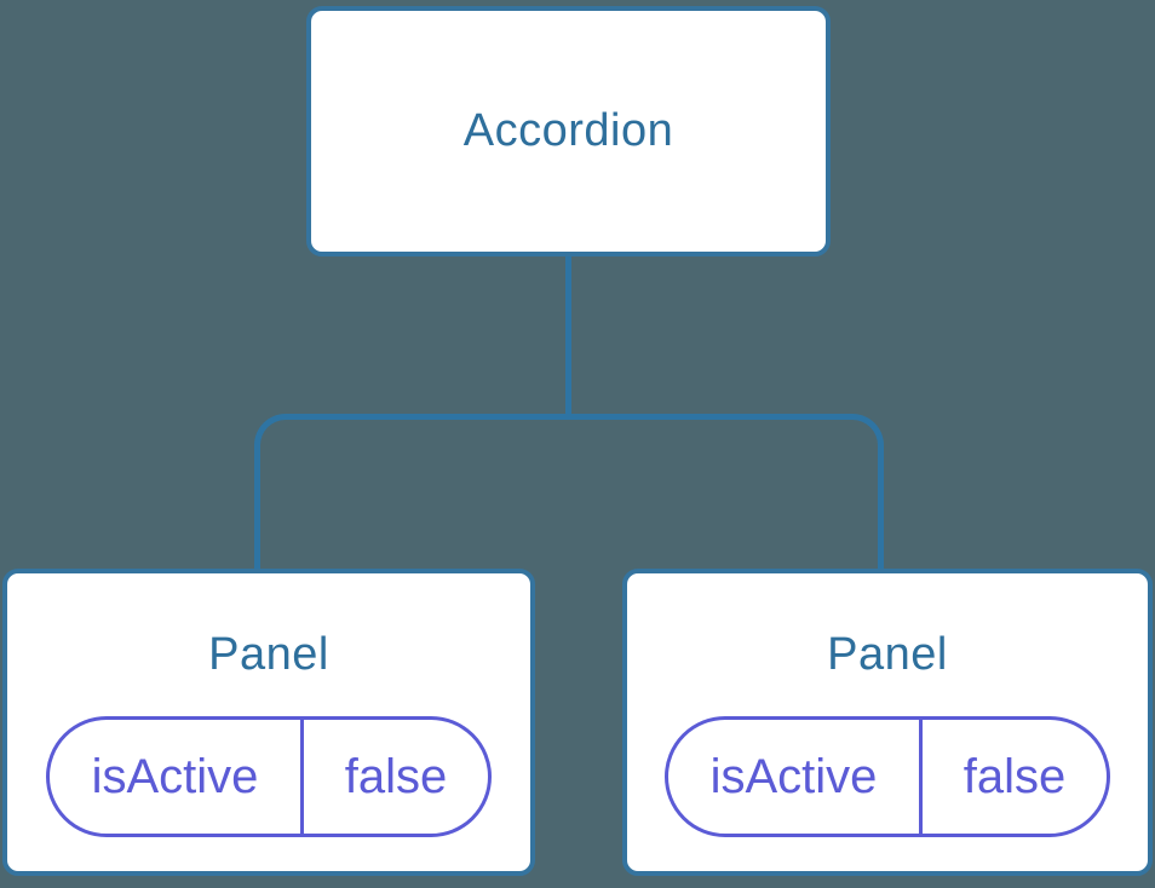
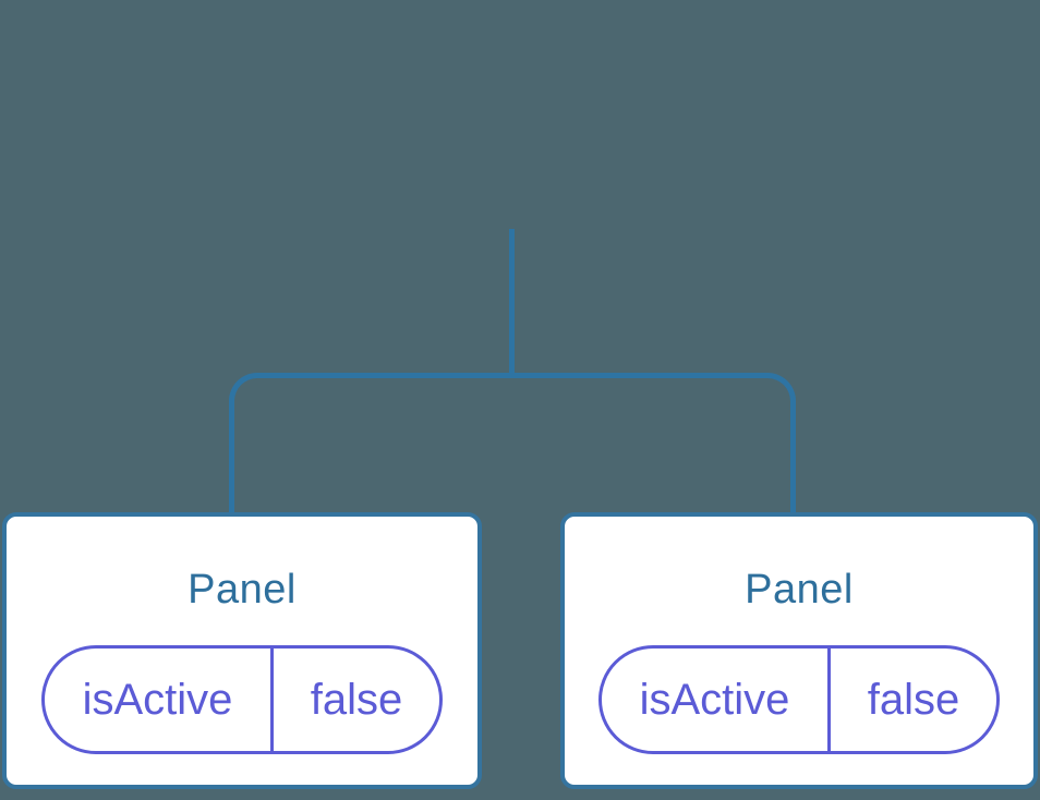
- Accordion
  Panel
  isActive
  false
  Panel
  isActive
  false
